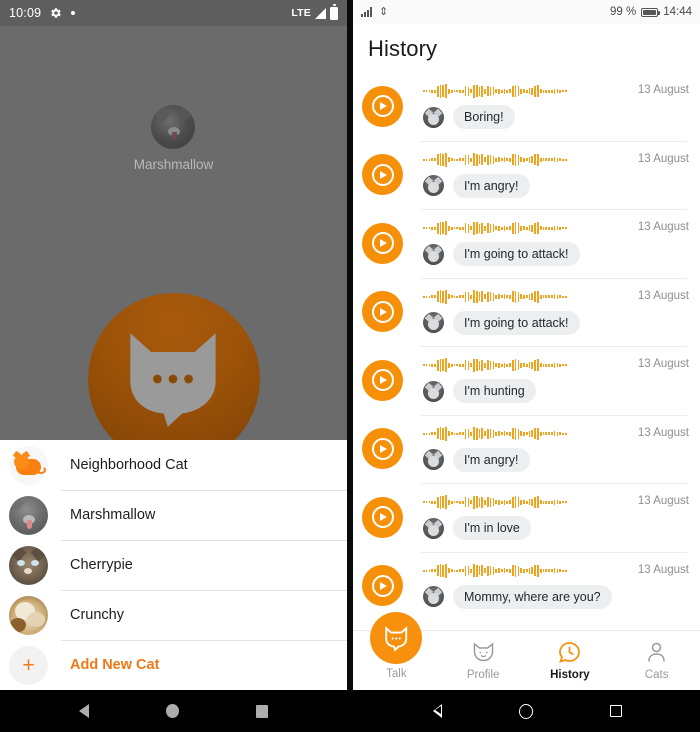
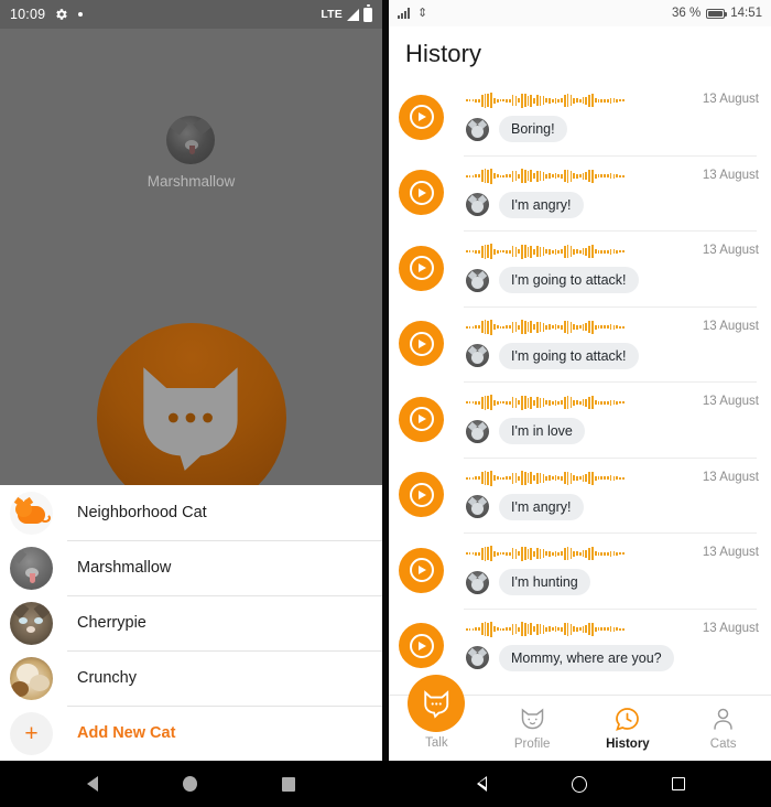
  10:09
  LTE
  Marshmallow
  Neighborhood Cat
  Marshmallow
  Cherrypie
  Crunchy
  +
  Add New Cat
  ⇕
- 99 %
+ 36 %
- 14:44
+ 14:51
  History
  13 August
  Boring!
  13 August
  I'm angry!
  13 August
  I'm going to attack!
  13 August
  I'm going to attack!
  13 August
- I'm hunting
+ I'm in love
  13 August
  I'm angry!
  13 August
- I'm in love
+ I'm hunting
  13 August
  Mommy, where are you?
  Talk
  Profile
  History
  Cats
